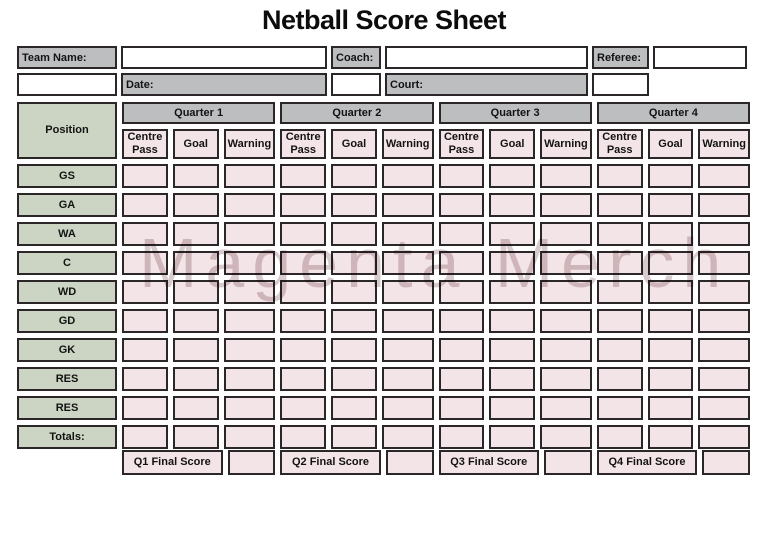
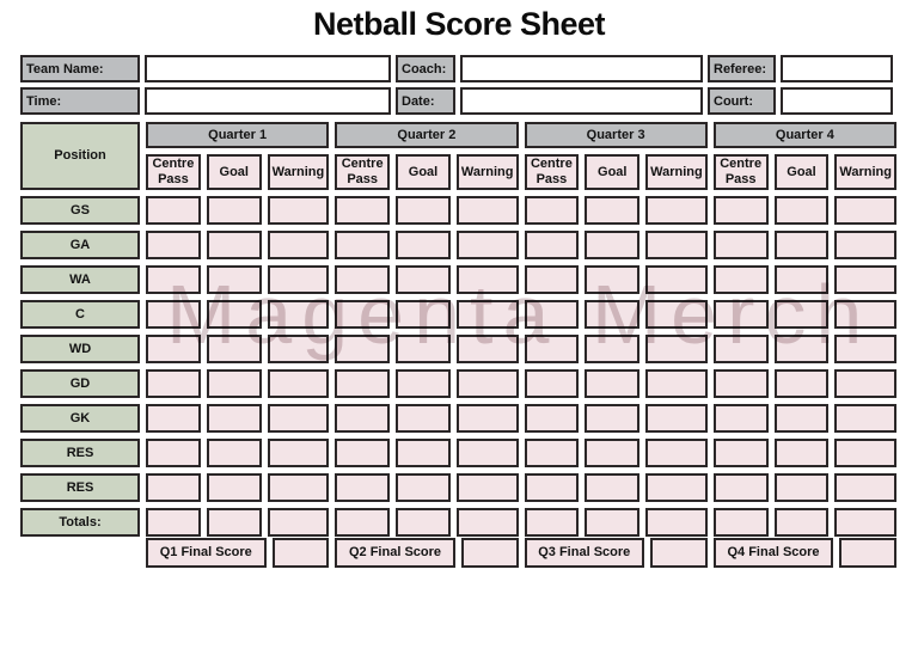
  Netball Score Sheet
  Team Name:
  Coach:
  Referee:
+ Time:
  Date:
  Court:
  Position
  Quarter 1
  Quarter 2
  Quarter 3
  Quarter 4
  Centre Pass
  Goal
  Warning
  Centre Pass
  Goal
  Warning
  Centre Pass
  Goal
  Warning
  Centre Pass
  Goal
  Warning
  GS
  GA
  WA
  C
  WD
  GD
  GK
  RES
  RES
  Totals:
  Q1 Final Score
  Q2 Final Score
  Q3 Final Score
  Q4 Final Score
  Magenta Merch
